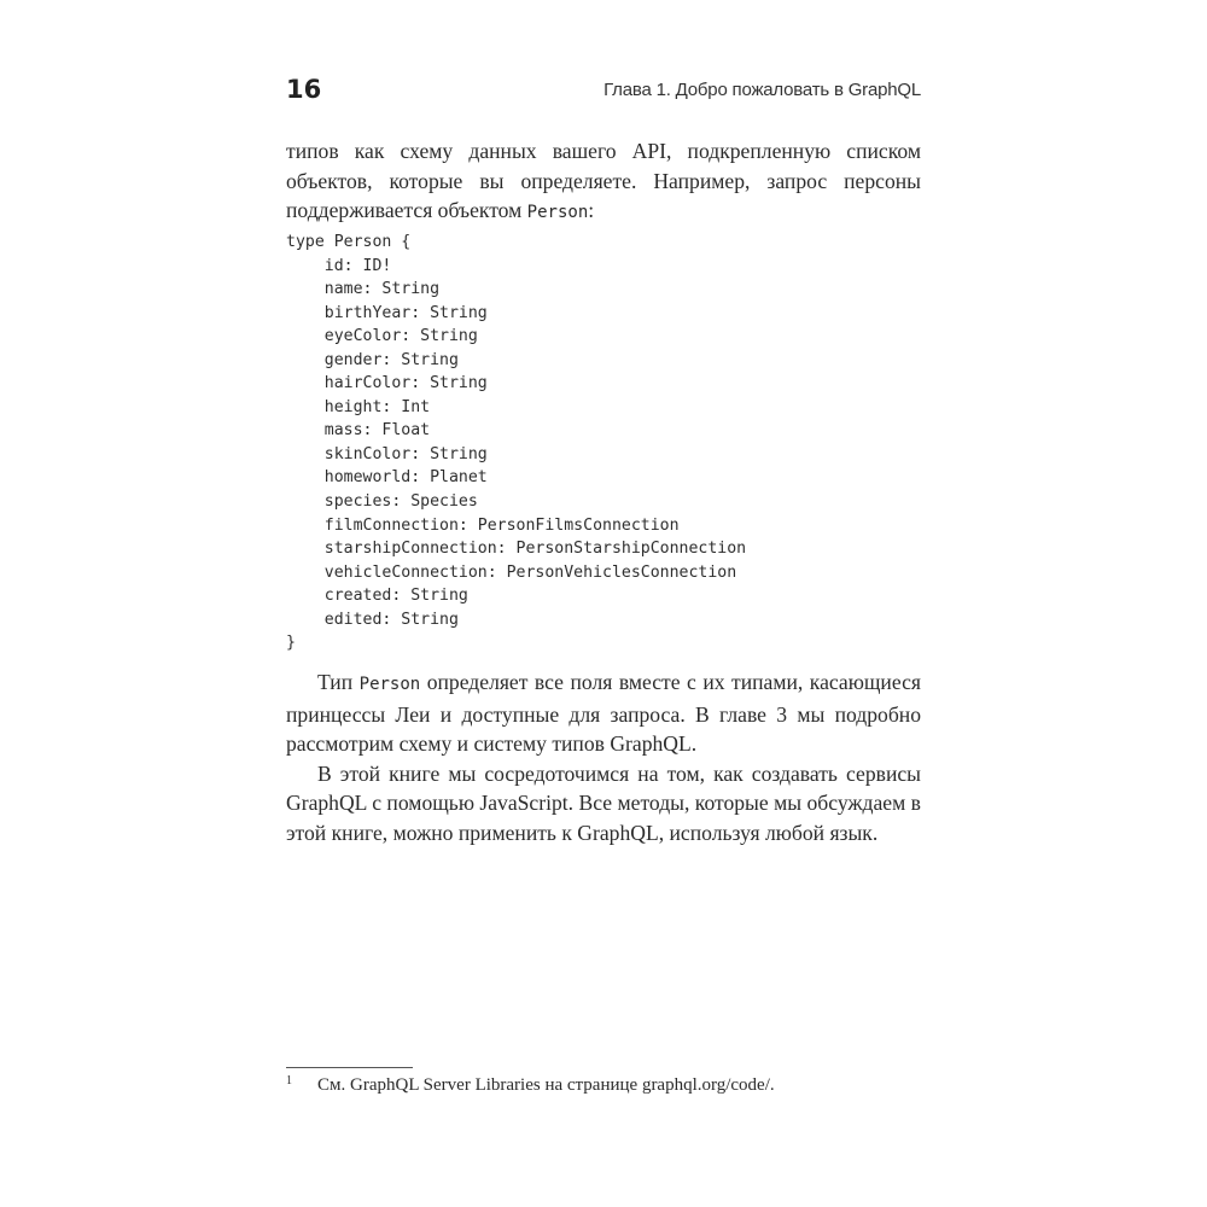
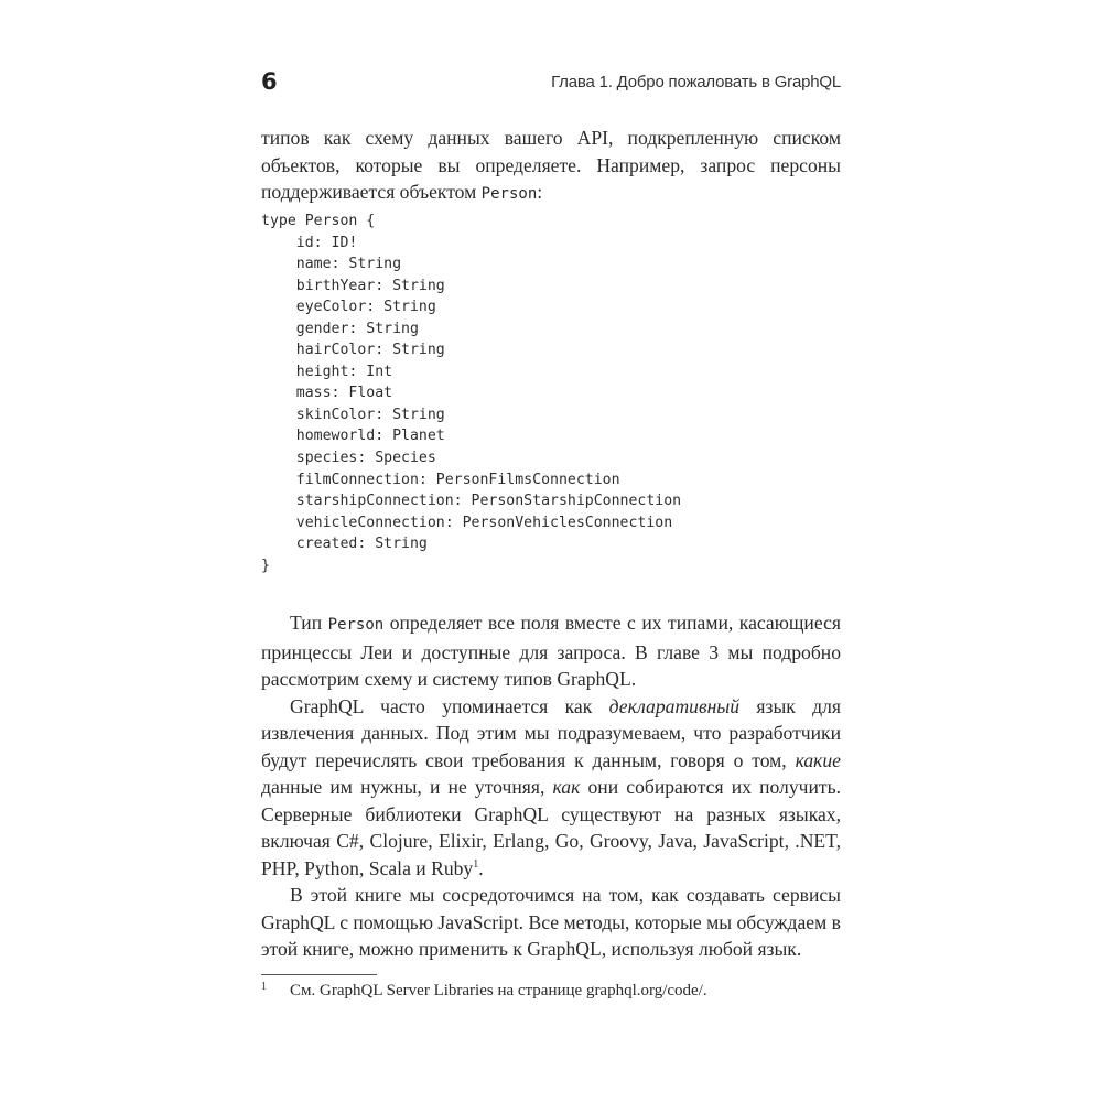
- 16
+ 6
  Глава 1. Добро пожаловать в GraphQL
  типов как схему данных вашего API, подкрепленную списком объектов, которые вы определяете. Например, запрос персоны поддерживается объектом Person:
  type Person {
  id: ID!
  name: String
  birthYear: String
  eyeColor: String
  gender: String
  hairColor: String
  height: Int
  mass: Float
  skinColor: String
  homeworld: Planet
  species: Species
  filmConnection: PersonFilmsConnection
  starshipConnection: PersonStarshipConnection
  vehicleConnection: PersonVehiclesConnection
  created: String
- edited: String
  }
  Тип Person определяет все поля вместе с их типами, касающиеся принцессы Леи и доступные для запроса. В главе 3 мы подробно рассмотрим схему и систему типов GraphQL.
+ GraphQL часто упоминается как декларативный язык для извлечения данных. Под этим мы подразумеваем, что разработчики будут перечислять свои требования к данным, говоря о том, какие данные им нужны, и не уточняя, как они собираются их получить. Серверные библиотеки GraphQL существуют на разных языках, включая C#, Clojure, Elixir, Erlang, Go, Groovy, Java, JavaScript, .NET, PHP, Python, Scala и Ruby1.
  В этой книге мы сосредоточимся на том, как создавать сервисы GraphQL с помощью JavaScript. Все методы, которые мы обсуждаем в этой книге, можно применить к GraphQL, используя любой язык.
  1 См. GraphQL Server Libraries на странице graphql.org/code/.
